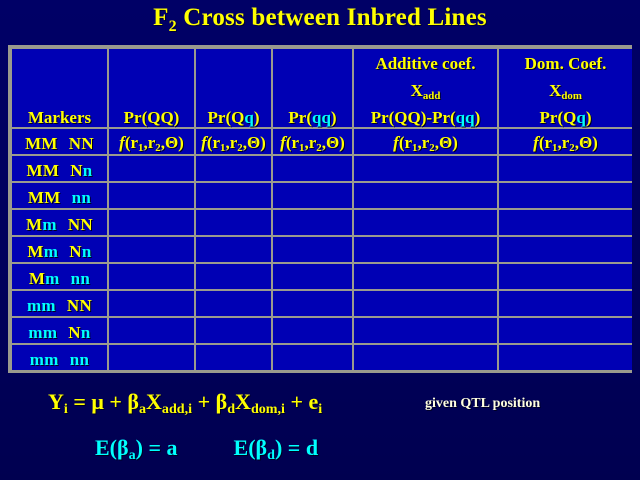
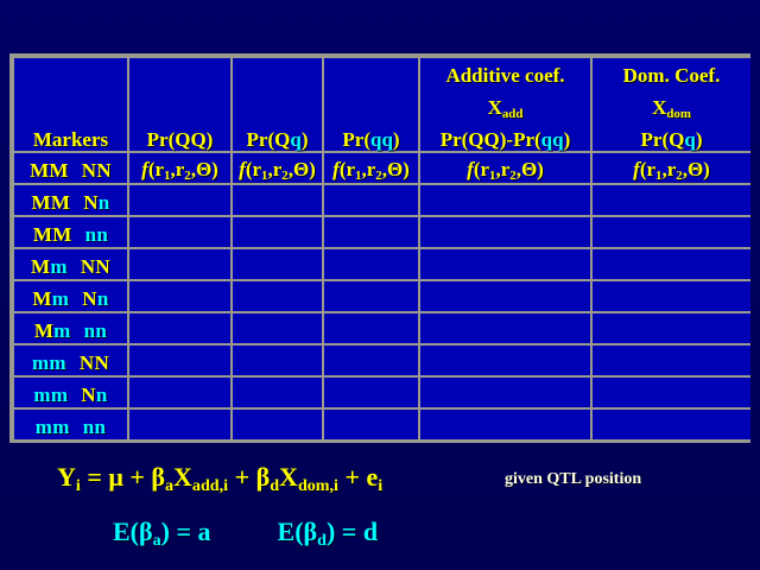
- F2 Cross between Inbred Lines
  Markers	Pr(QQ)	Pr(Qq)	Pr(qq)	Additive coef. Xadd Pr(QQ)-Pr(qq)	Dom. Coef. Xdom Pr(Qq)
  MM NN	f(r1,r2,Θ)	f(r1,r2,Θ)	f(r1,r2,Θ)	f(r1,r2,Θ)	f(r1,r2,Θ)
  MM Nn
  MM nn
  Mm NN
  Mm Nn
  Mm nn
  mm NN
  mm Nn
  mm nn
  Yi = μ + βaXadd,i + βdXdom,i + ei
  given QTL position
  E(βa) = a E(βd) = d
